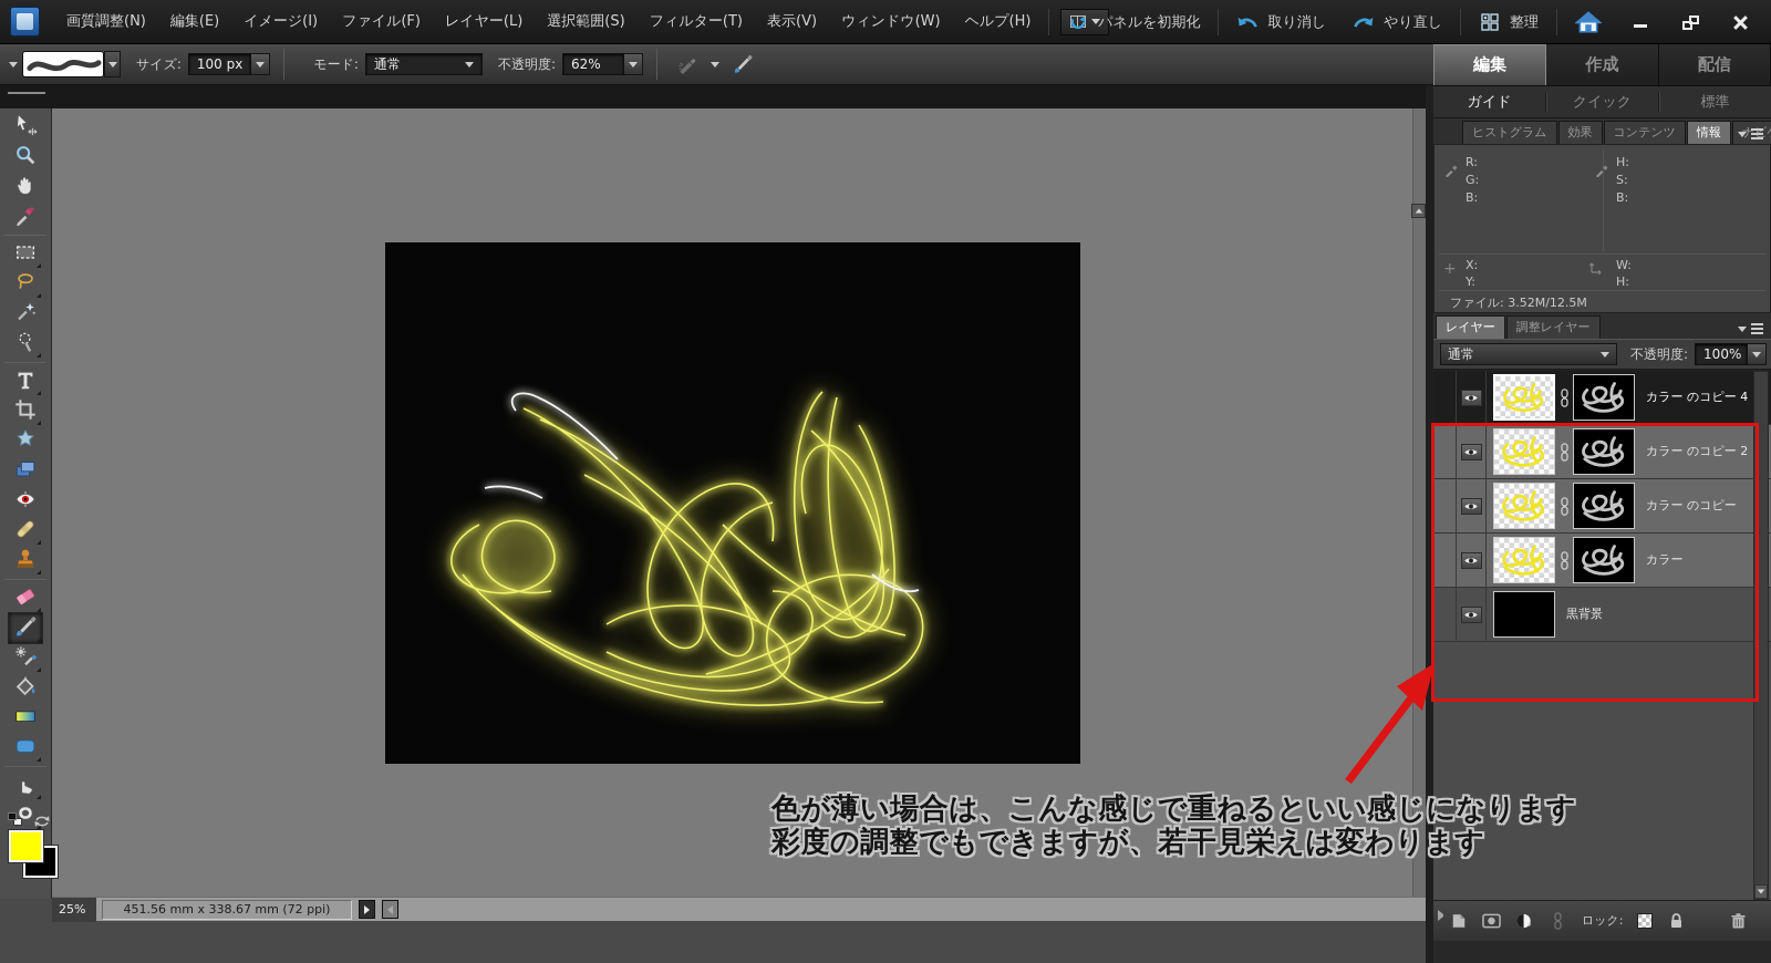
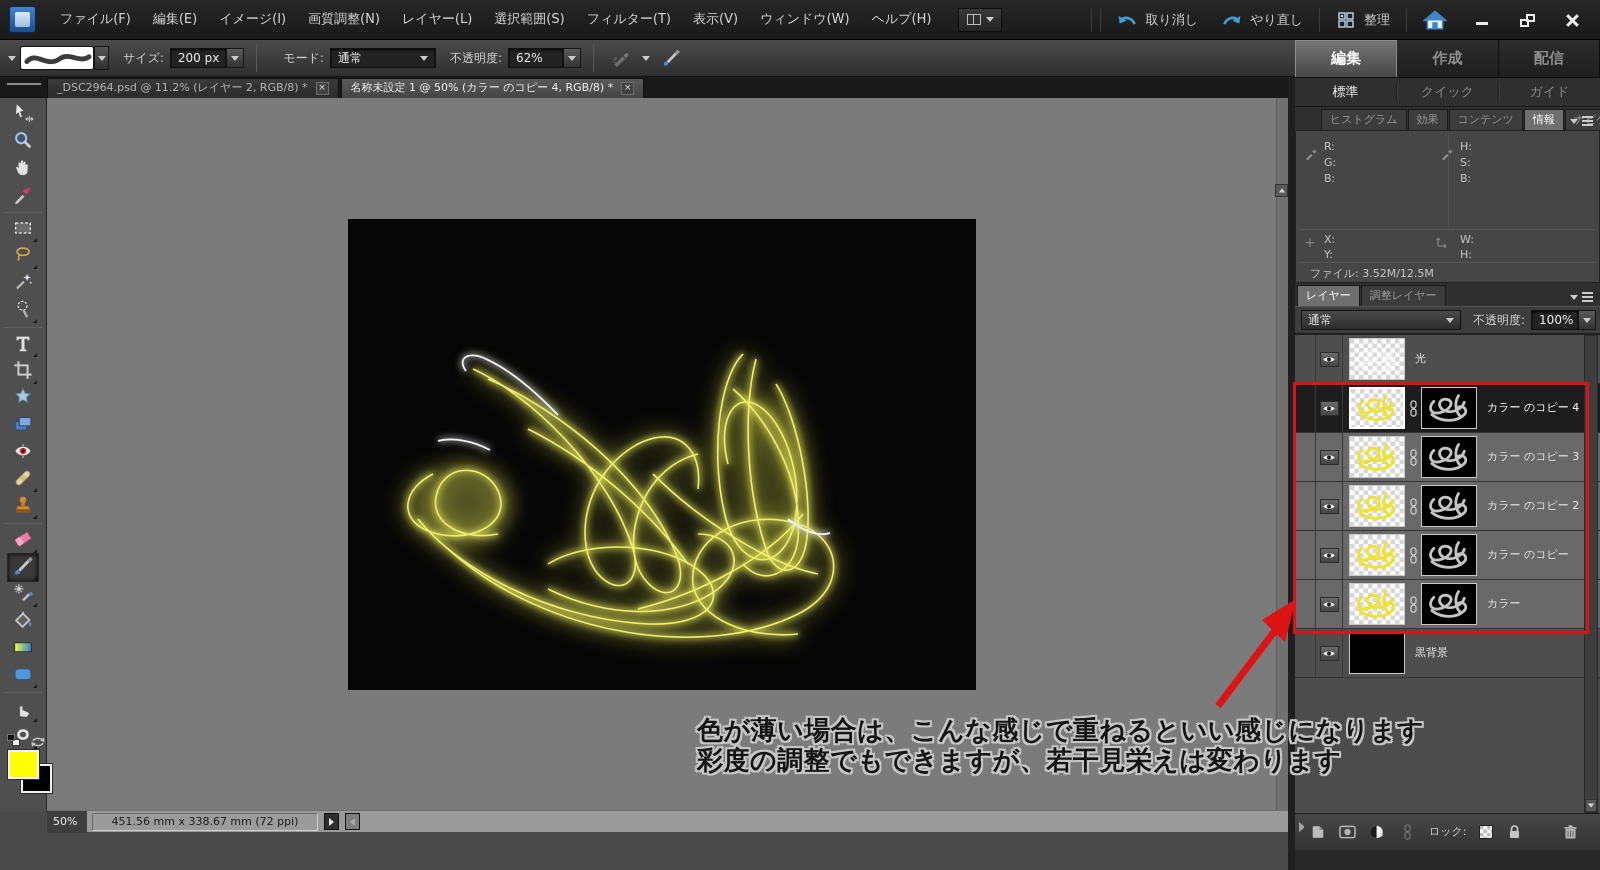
- 画質調整(N)
+ ファイル(F)
  編集(E)
  イメージ(I)
- ファイル(F)
+ 画質調整(N)
  レイヤー(L)
  選択範囲(S)
  フィルター(T)
  表示(V)
  ウィンドウ(W)
  ヘルプ(H)
- パネルを初期化
  取り消し
  やり直し
  整理
  サイズ:
- 100 px
+ 200 px
  モード:
  通常
  不透明度:
  62%
+ _DSC2964.psd @ 11.2% (レイヤー 2, RGB/8) *
+ 名称未設定 1 @ 50% (カラー のコピー 4, RGB/8) *
- 25%
+ 50%
  451.56 mm x 338.67 mm (72 ppi)
  編集
  作成
  配信
- ガイド
+ 標準
  クイック
- 標準
+ ガイド
  ヒストグラム
  効果
  コンテンツ
  情報
  R:
  G:
  B:
  H:
  S:
  B:
  +
  X:
  Y:
  W:
  H:
  ファイル: 3.52M/12.5M
  レイヤー
  調整レイヤー
  通常
  不透明度:
  100%
+ 光
  カラー のコピー 4
+ カラー のコピー 3
  カラー のコピー 2
  カラー のコピー
  カラー
  黒背景
  ロック:
  色が薄い場合は、こんな感じで重ねるといい感じになります
  彩度の調整でもできますが、若干見栄えは変わります
